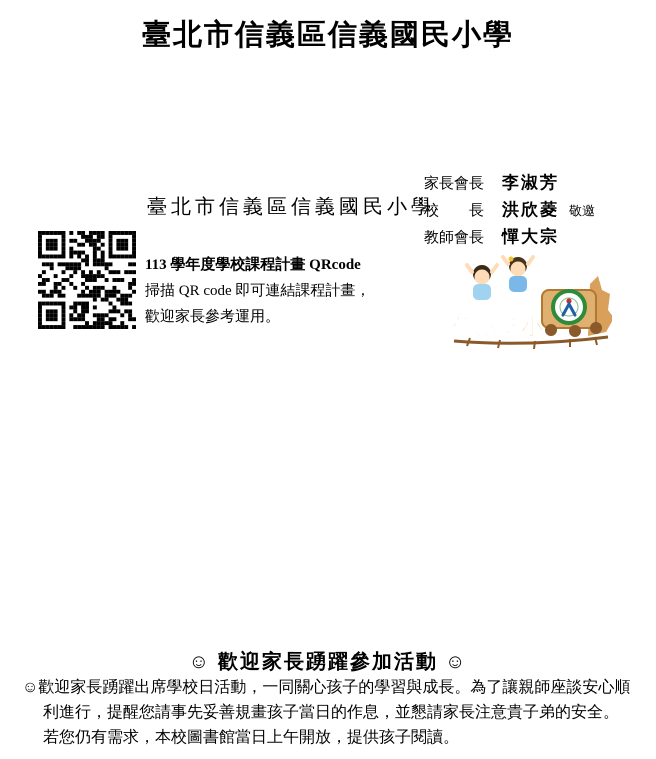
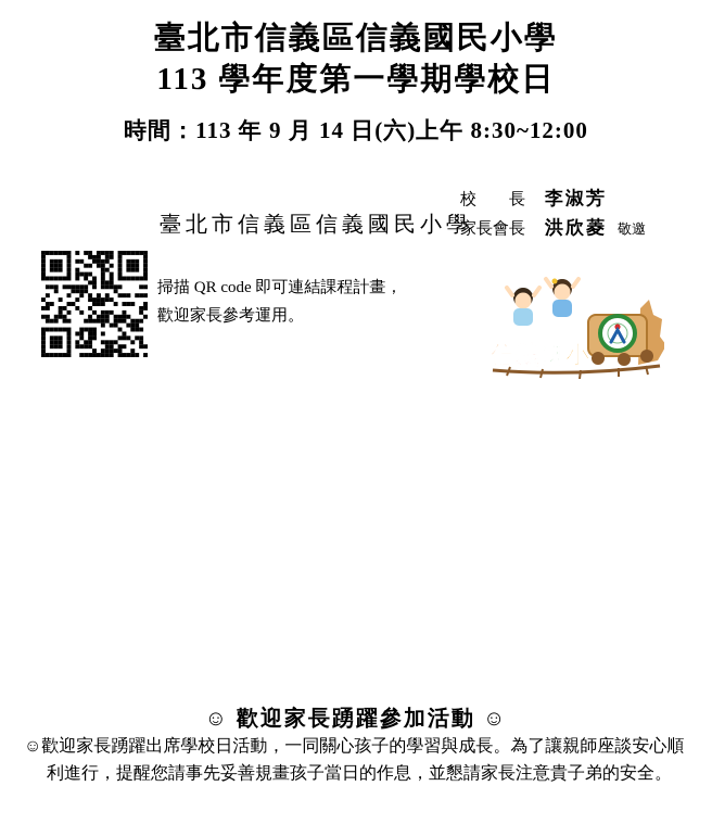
  臺北市信義區信義國民小學
+ 113 學年度第一學期學校日
+ 時間：113 年 9 月 14 日(六)上午 8:30~12:00
  臺北市信義區信義國民小學
- 家長會長
+ 校 長
  李淑芳
- 校 長
+ 家長會長
  洪欣菱
  敬邀
- 教師會長
- 憚大宗
- 113 學年度學校課程計畫 QRcode
  掃描 QR code 即可連結課程計畫，
  歡迎家長參考運用。
  信
  國
  小
  ☺ 歡迎家長踴躍參加活動 ☺
  ☺歡迎家長踴躍出席學校日活動，一同關心孩子的學習與成長。為了讓親師座談安心順
  利進行，提醒您請事先妥善規畫孩子當日的作息，並懇請家長注意貴子弟的安全。
- 若您仍有需求，本校圖書館當日上午開放，提供孩子閱讀。
